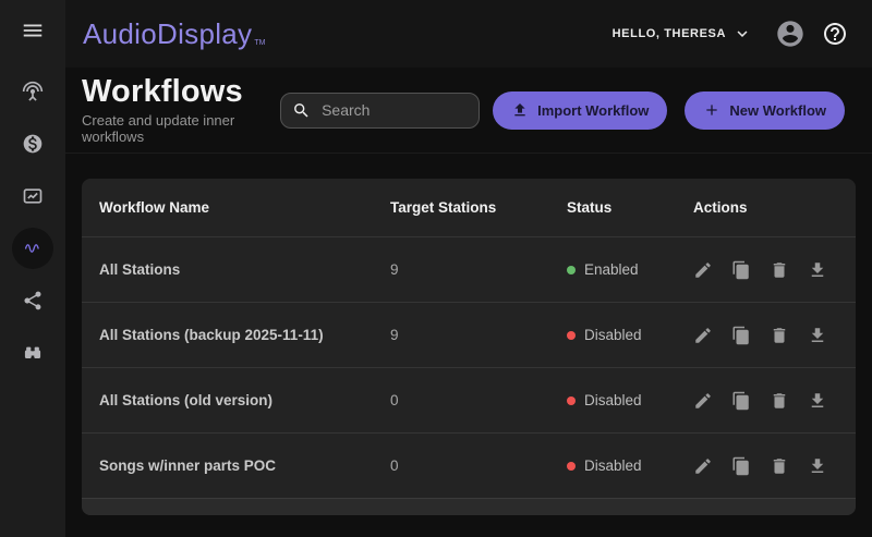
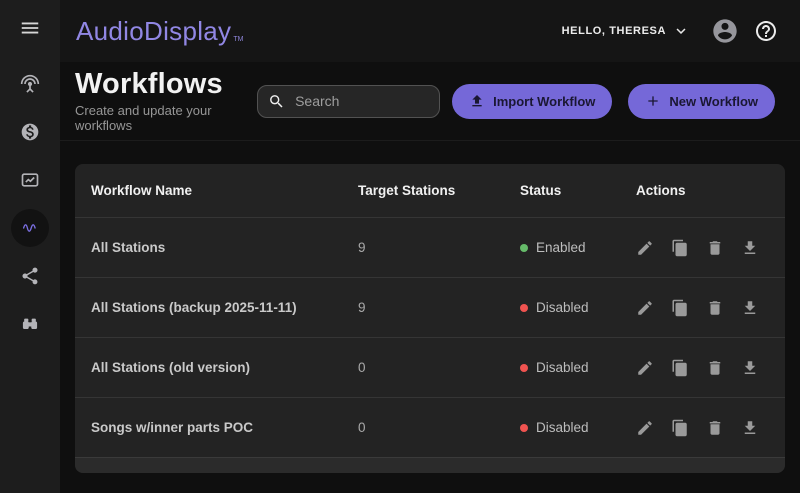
  AudioDisplay
  HELLO, THERESA
  Workflows
- Create and update inner workflows
+ Create and update your workflows
  Search
  Import Workflow
  New Workflow
  Workflow Name
  Target Stations
  Status
  Actions
  All Stations
  9
  Enabled
  All Stations (backup 2025-11-11)
  9
  Disabled
  All Stations (old version)
  0
  Disabled
  Songs w/inner parts POC
  0
  Disabled
